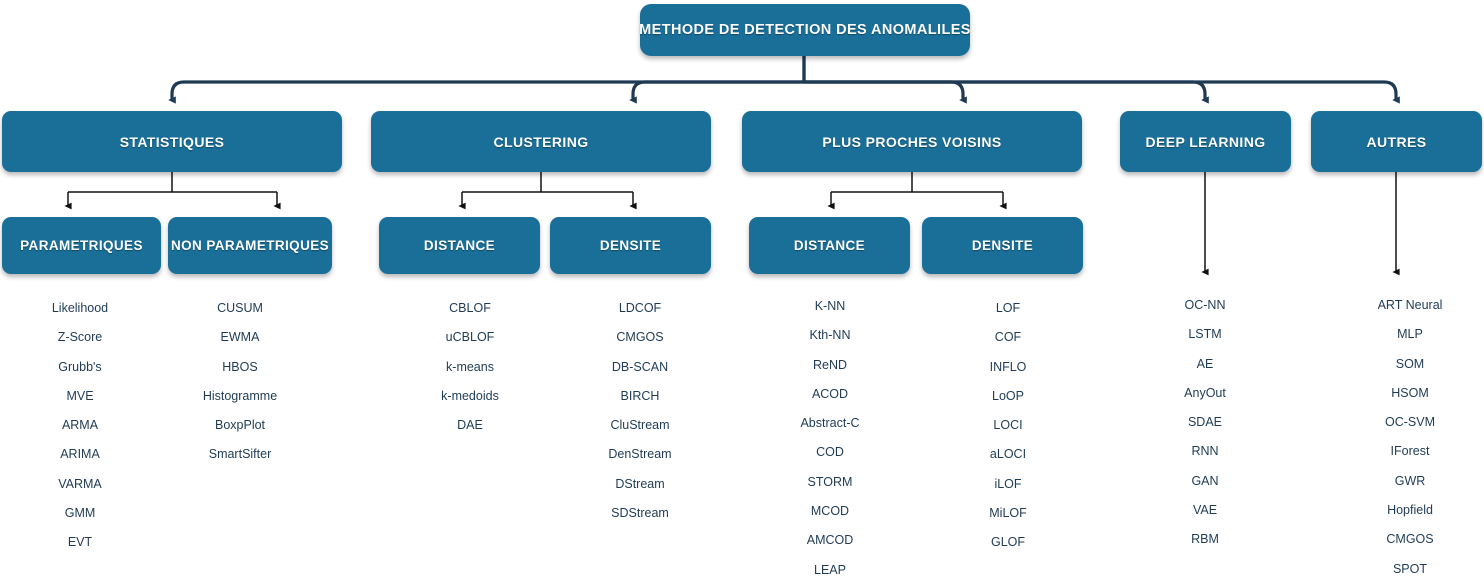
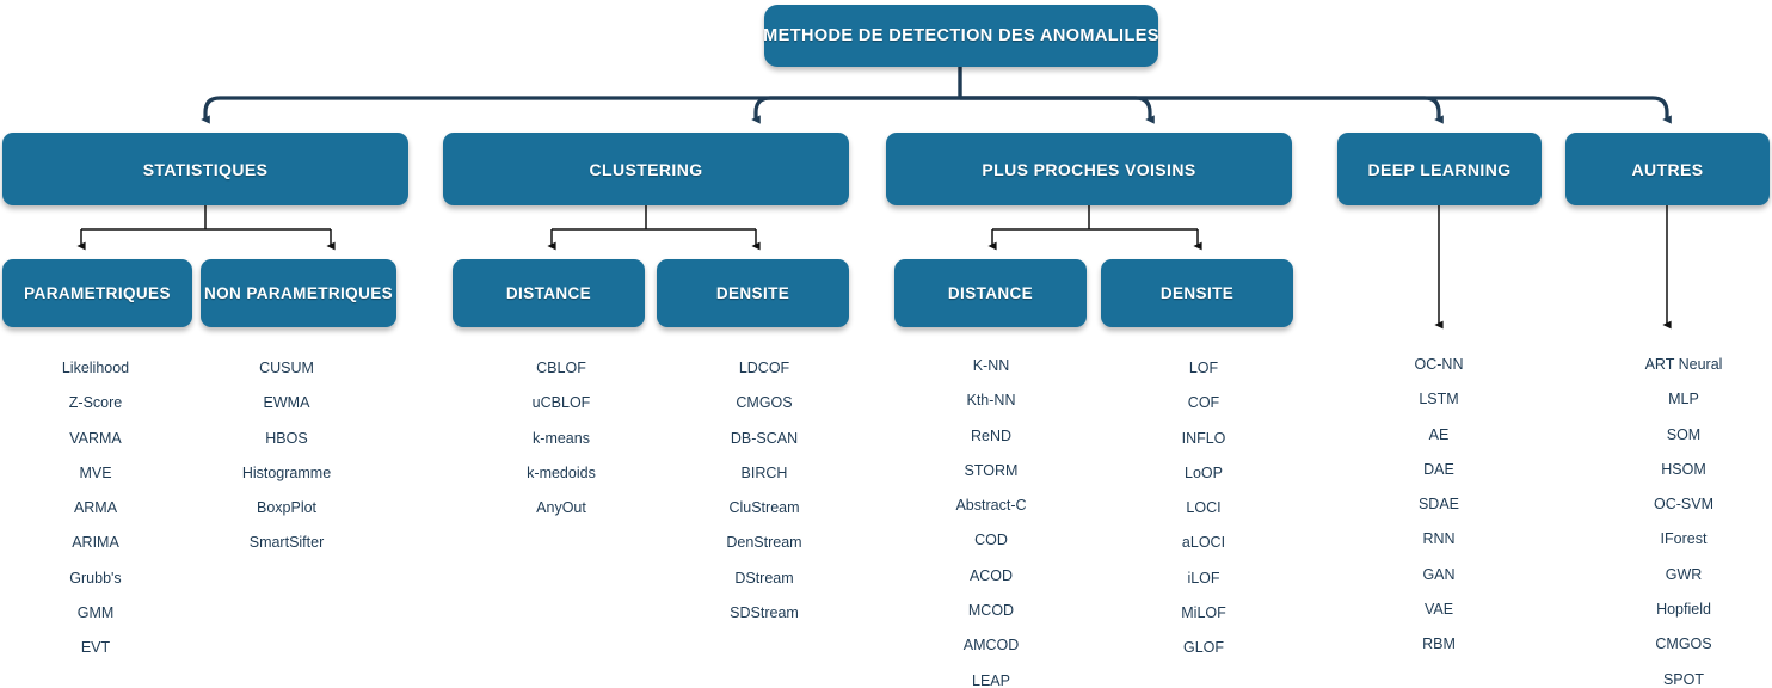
  METHODE DE DETECTION DES ANOMALILES
  STATISTIQUES
  CLUSTERING
  PLUS PROCHES VOISINS
  DEEP LEARNING
  AUTRES
  PARAMETRIQUES
  NON PARAMETRIQUES
  DISTANCE
  DENSITE
  DISTANCE
  DENSITE
  Likelihood
  Z-Score
- Grubb's
+ VARMA
  MVE
  ARMA
  ARIMA
- VARMA
+ Grubb's
  GMM
  EVT
  CUSUM
  EWMA
  HBOS
  Histogramme
  BoxpPlot
  SmartSifter
  CBLOF
  uCBLOF
  k-means
  k-medoids
- DAE
+ AnyOut
  LDCOF
  CMGOS
  DB-SCAN
  BIRCH
  CluStream
  DenStream
  DStream
  SDStream
  K-NN
  Kth-NN
  ReND
- ACOD
+ STORM
  Abstract-C
  COD
- STORM
+ ACOD
  MCOD
  AMCOD
  LEAP
  LOF
  COF
  INFLO
  LoOP
  LOCI
  aLOCI
  iLOF
  MiLOF
  GLOF
  OC-NN
  LSTM
  AE
- AnyOut
+ DAE
  SDAE
  RNN
  GAN
  VAE
  RBM
  ART Neural
  MLP
  SOM
  HSOM
  OC-SVM
  IForest
  GWR
  Hopfield
  CMGOS
  SPOT
